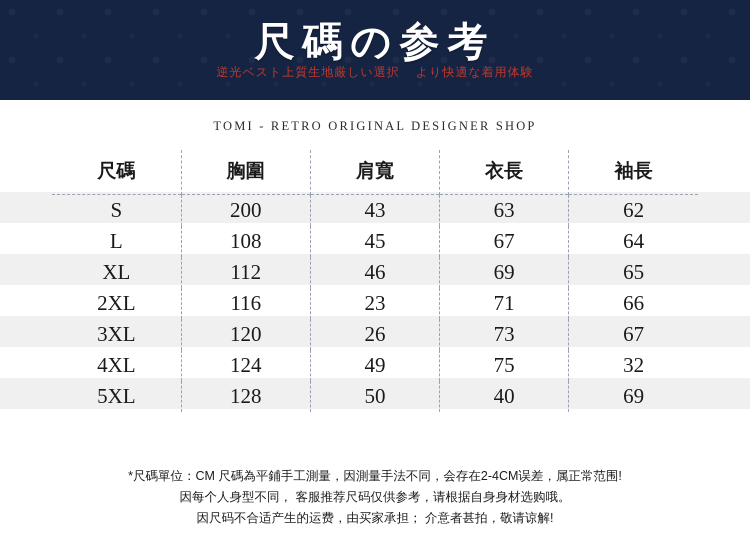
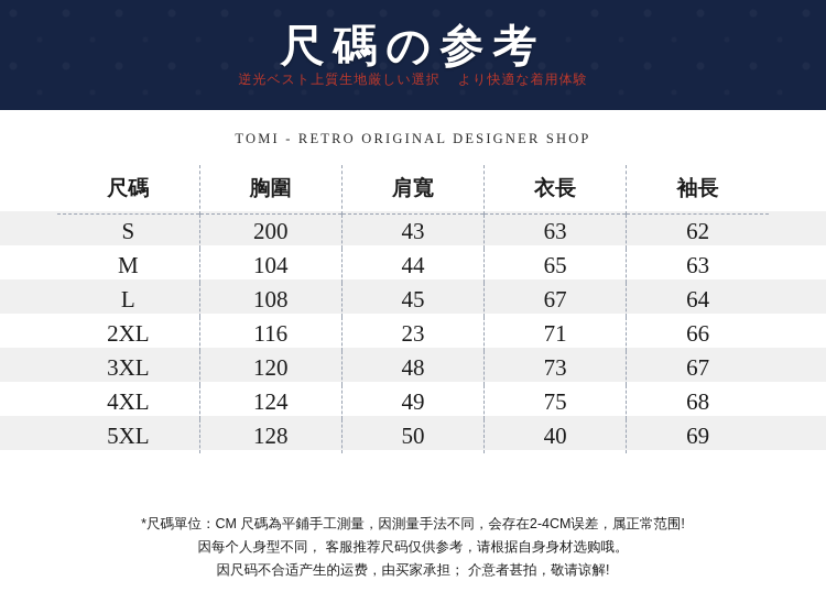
  尺碼の参考
  逆光ベスト上質生地厳しい選択 より快適な着用体験
  TOMI - RETRO ORIGINAL DESIGNER SHOP
  尺碼	胸圍	肩寬	衣長	袖長
  S	200	43	63	62
+ M	104	44	65	63
  L	108	45	67	64
- XL	112	46	69	65
  2XL	116	23	71	66
- 3XL	120	26	73	67
+ 3XL	120	48	73	67
- 4XL	124	49	75	32
+ 4XL	124	49	75	68
  5XL	128	50	40	69
  *尺碼單位：CM 尺碼為平鋪手工測量，因測量手法不同，会存在2-4CM误差，属正常范围!
  因每个人身型不同， 客服推荐尺码仅供参考，请根据自身身材选购哦。
  因尺码不合适产生的运费，由买家承担； 介意者甚拍，敬请谅解!
